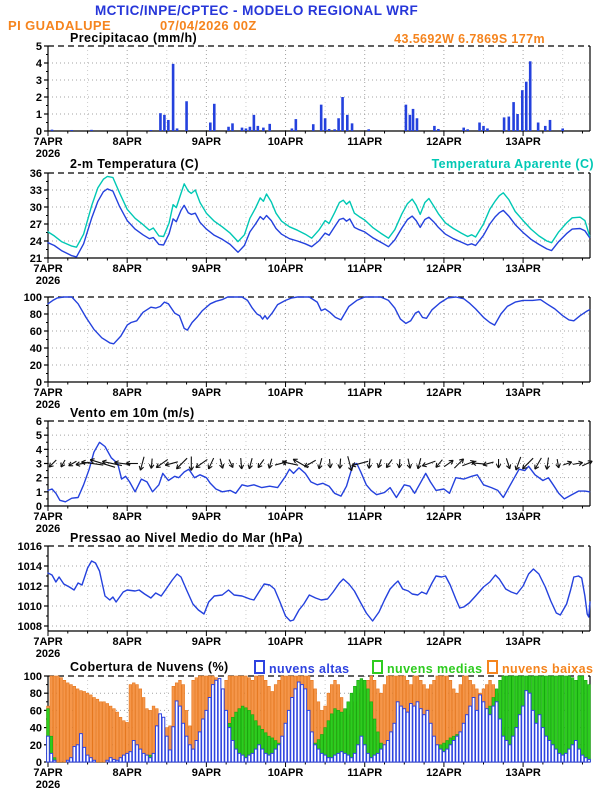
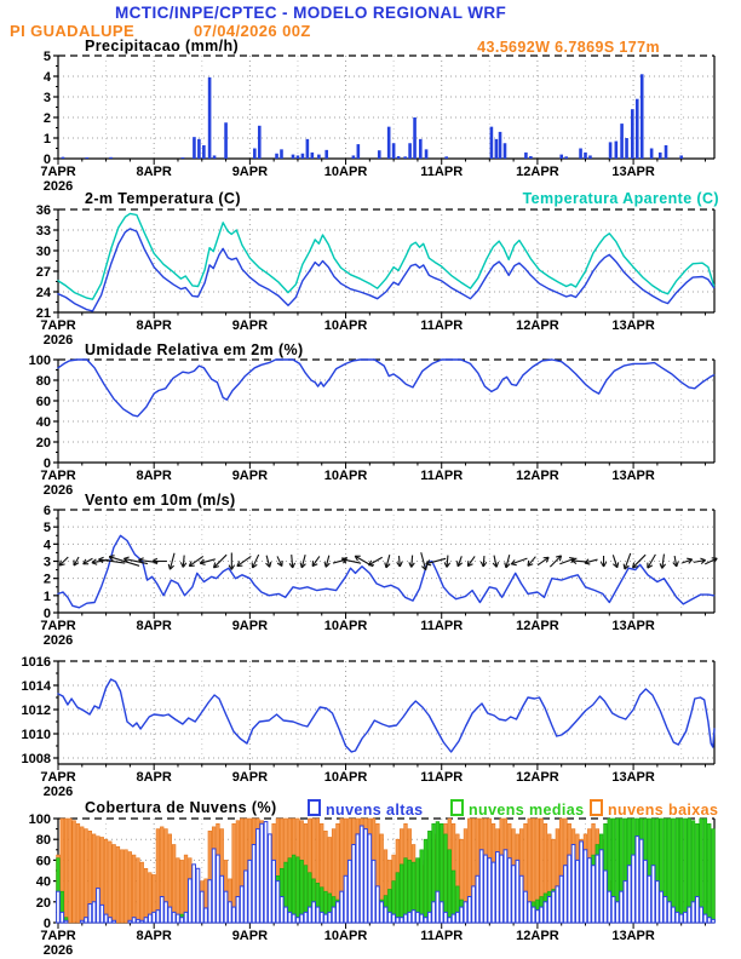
  MCTIC/INPE/CPTEC - MODELO REGIONAL WRF
  PI GUADALUPE
  07/04/2026 00Z
  43.5692W 6.7869S 177m
  Precipitacao (mm/h)
  2-m Temperatura (C)
  Temperatura Aparente (C)
+ Umidade Relativa em 2m (%)
  Vento em 10m (m/s)
- Pressao ao Nivel Medio do Mar (hPa)
  Cobertura de Nuvens (%)
  nuvens altas
  nuvens medias
  nuvens baixas
  0
  1
  2
  3
  4
  5
  7APR
  2026
  8APR
  9APR
  10APR
  11APR
  12APR
  13APR
  21
  24
  27
  30
  33
  36
  7APR
  2026
  8APR
  9APR
  10APR
  11APR
  12APR
  13APR
  0
  20
  40
  60
  80
  100
  7APR
  2026
  8APR
  9APR
  10APR
  11APR
  12APR
  13APR
  0
  1
  2
  3
  4
  5
  6
  7APR
  2026
  8APR
  9APR
  10APR
  11APR
  12APR
  13APR
  1008
  1010
  1012
  1014
  1016
  7APR
  2026
  8APR
  9APR
  10APR
  11APR
  12APR
  13APR
  0
  20
  40
  60
  80
  100
  7APR
  2026
  8APR
  9APR
  10APR
  11APR
  12APR
  13APR
